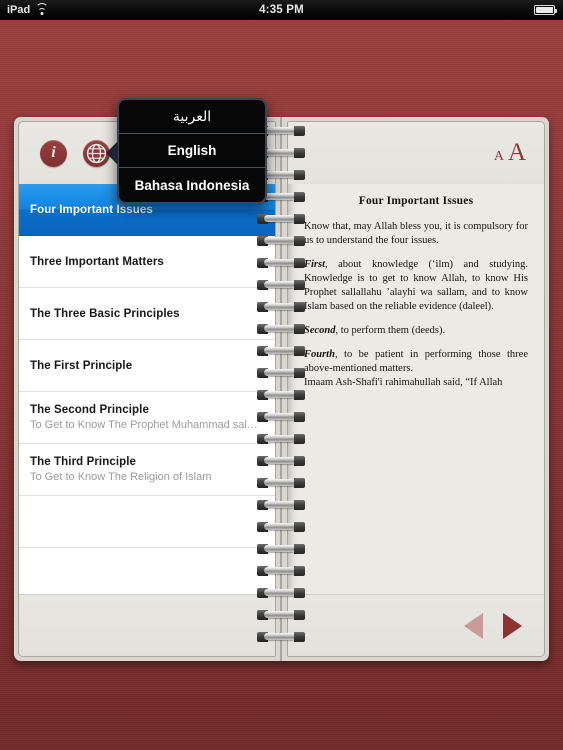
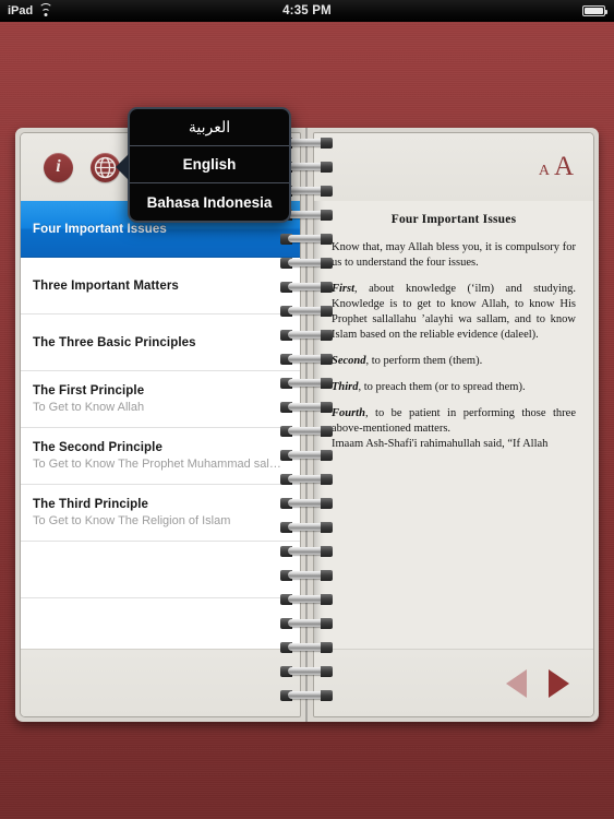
  iPad
  4:35 PM
  i
  Four Important Issues
  Three Important Matters
  The Three Basic Principles
  The First Principle
+ To Get to Know Allah
  The Second Principle
  To Get to Know The Prophet Muhammad sal…
  The Third Principle
  To Get to Know The Religion of Islam
  A
  A
  Four Important Issues
  Know that, may Allah bless you, it is compulsory for us to understand the four issues.
  First, about knowledge (ʻilm) and studying. Knowledge is to get to know Allah, to know His Prophet sallallahu ’alayhi wa sallam, and to know Islam based on the reliable evidence (daleel).
- Second, to perform them (deeds).
+ Second, to perform them (them).
+ Third, to preach them (or to spread them).
  Fourth, to be patient in performing those three above-mentioned matters.
  Imaam Ash-Shafi'i rahimahullah said, “If Allah
  العربية
  English
  Bahasa Indonesia
